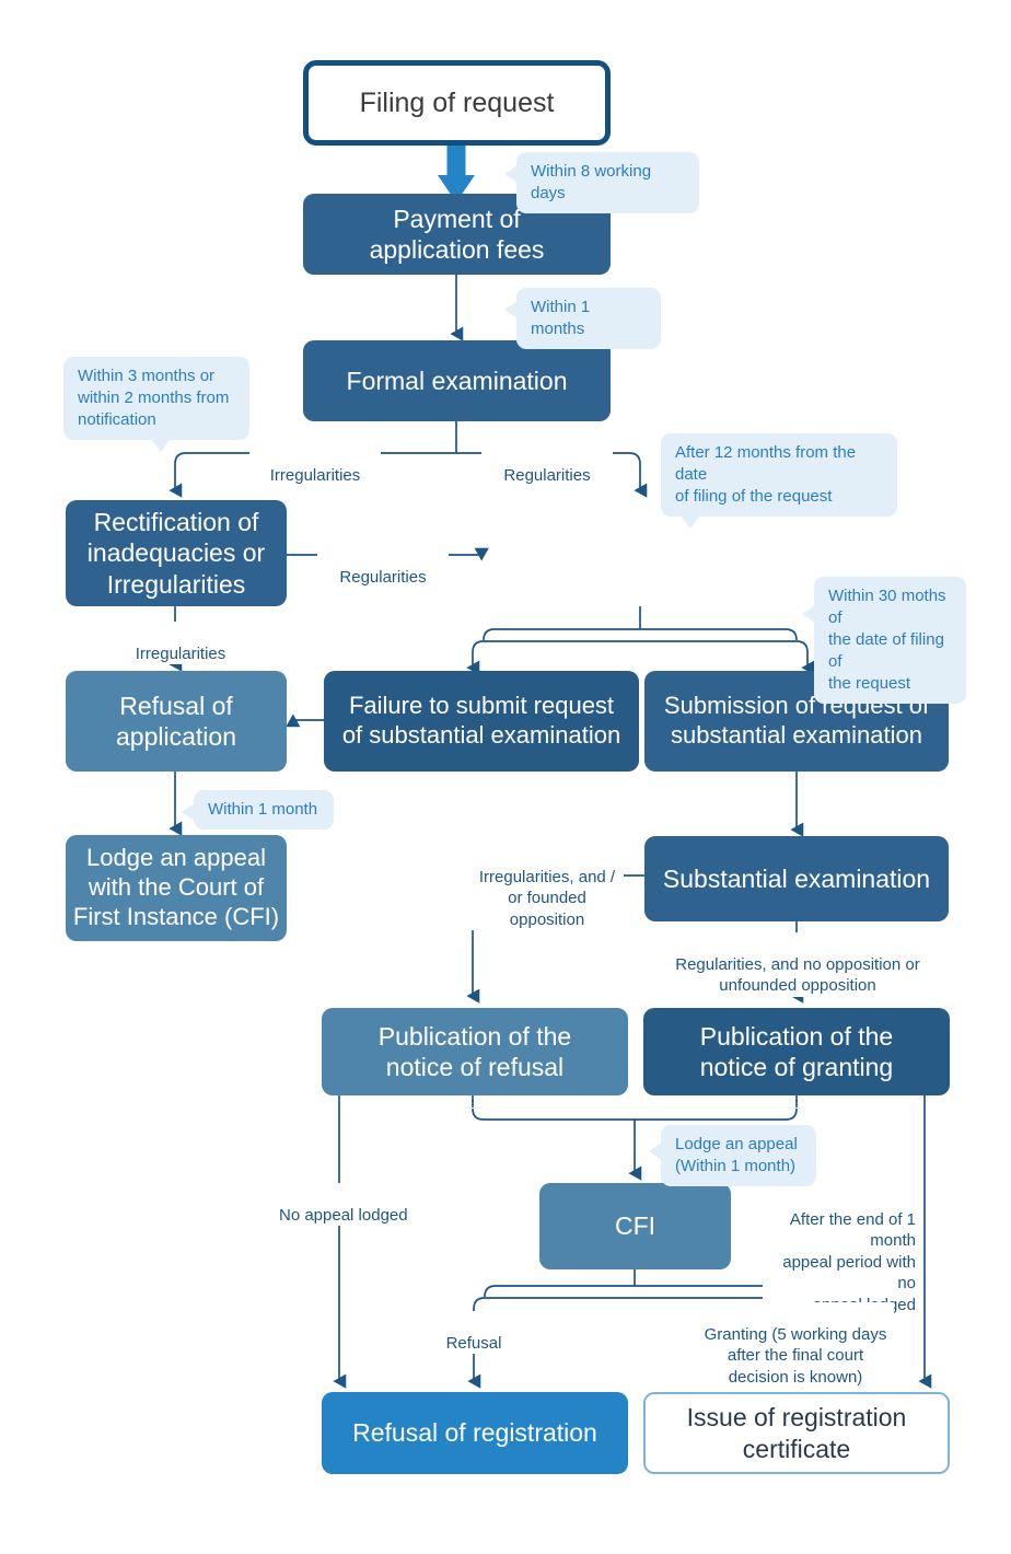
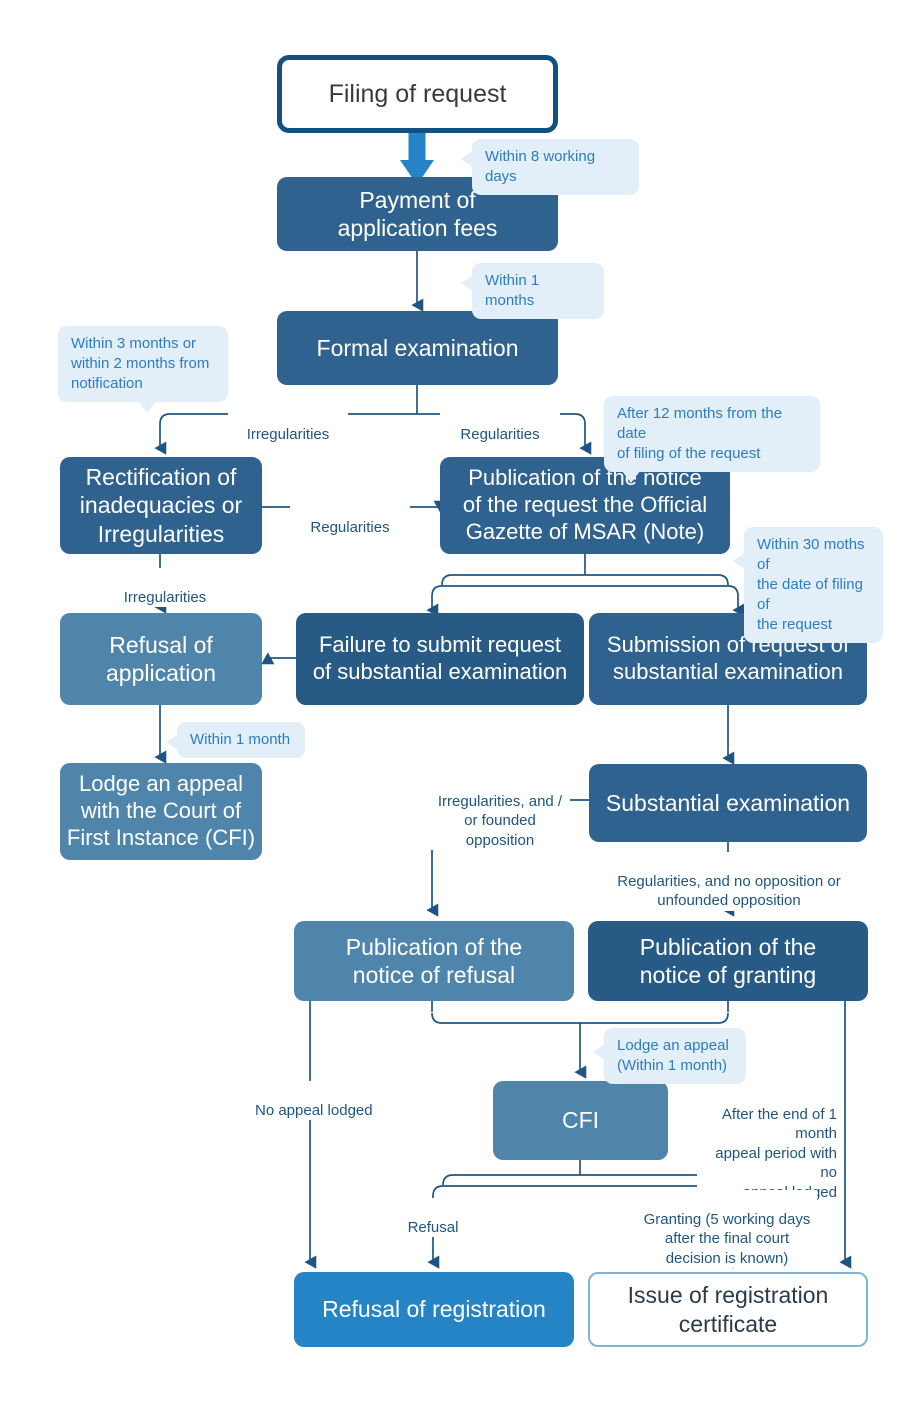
  Filing of request
  Payment of
  application fees
  Formal examination
  Rectification of
  inadequacies or
  Irregularities
+ Publication of the notice
+ of the request the Official
+ Gazette of MSAR (Note)
  Refusal of
  application
  Failure to submit request
  of substantial examination
  Submission of request of
  substantial examination
  Lodge an appeal
  with the Court of
  First Instance (CFI)
  Substantial examination
  Publication of the
  notice of refusal
  Publication of the
  notice of granting
  CFI
  Refusal of registration
  Issue of registration
  certificate
  Within 8 working days
  Within 1 months
  Within 3 months or
  within 2 months from
  notification
  After 12 months from the date
  of filing of the request
  Within 30 moths of
  the date of filing of
  the request
  Within 1 month
  Lodge an appeal
  (Within 1 month)
  Irregularities
  Regularities
  Regularities
  Irregularities
  Irregularities, and /
  or founded
  opposition
  Regularities, and no opposition or
  unfounded opposition
  No appeal lodged
  After the end of 1 month
  appeal period with no
  Refusal
  Granting (5 working days
  after the final court
  decision is known)
